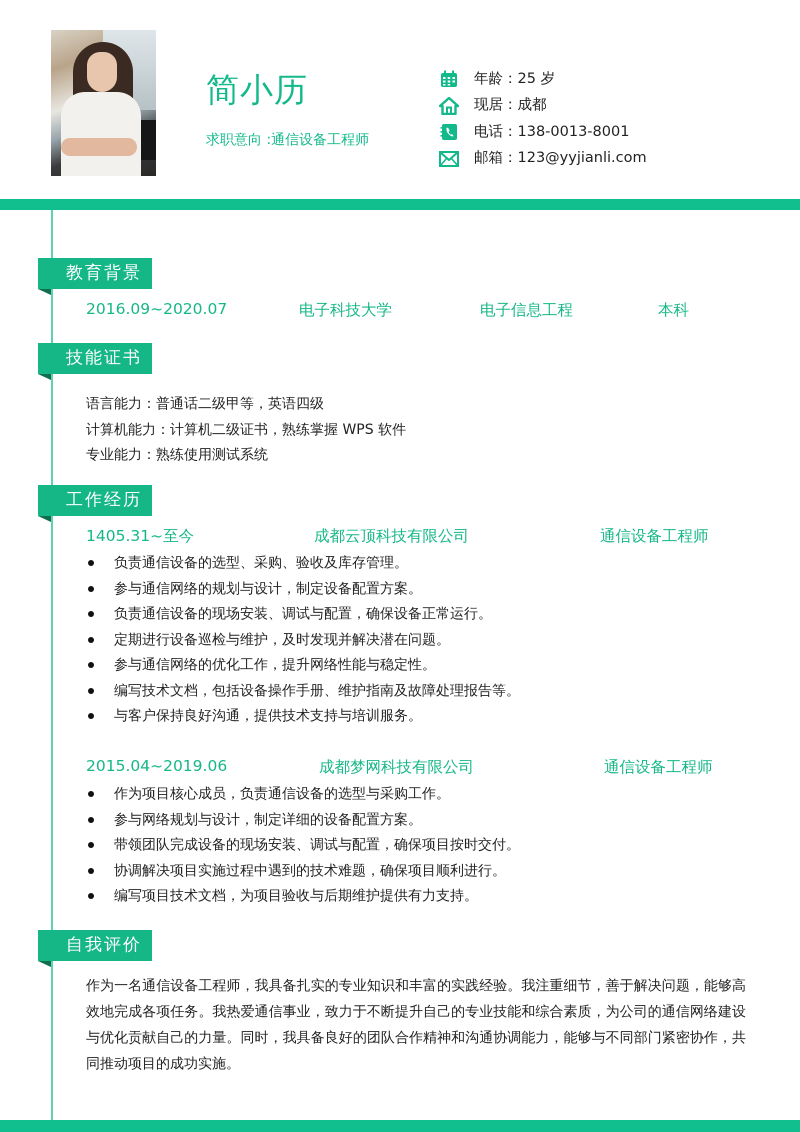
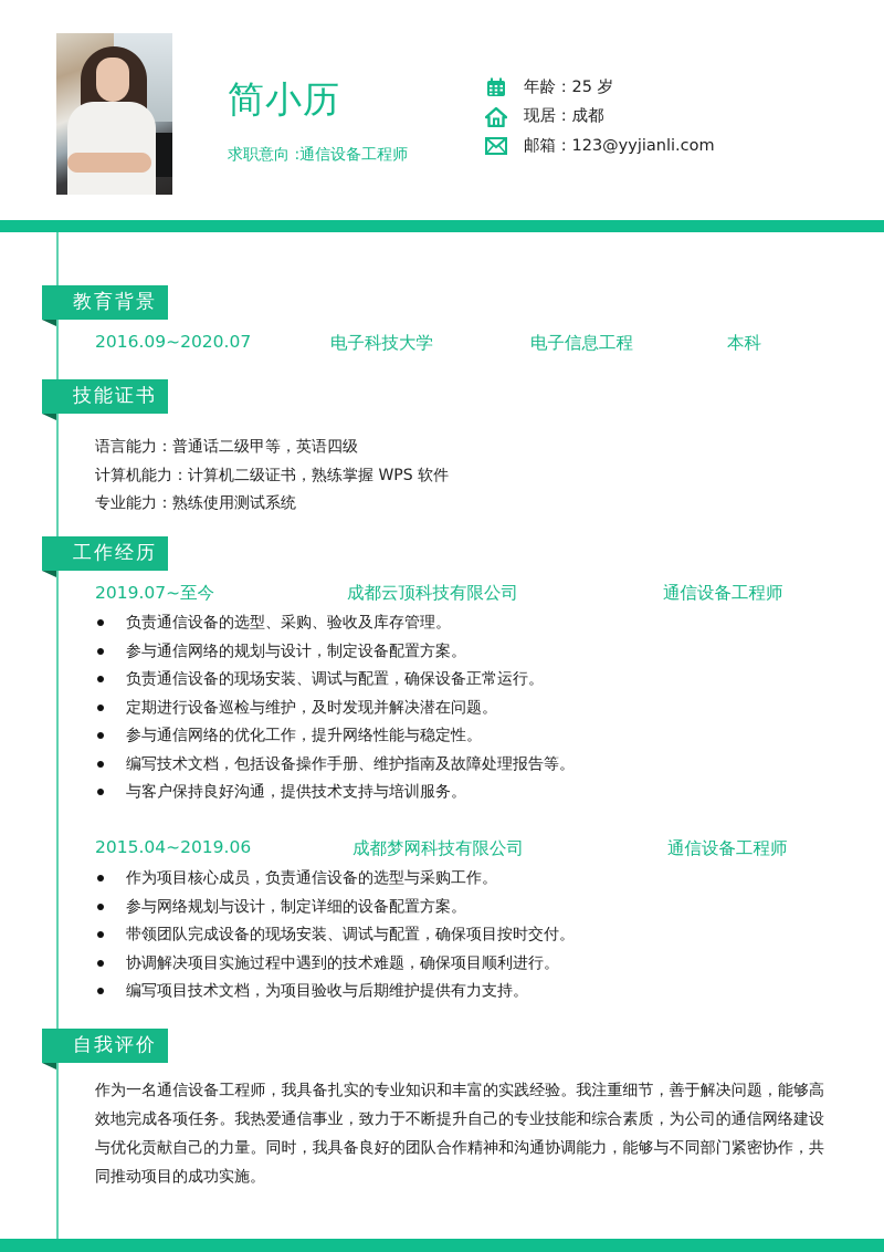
  简小历
  求职意向 :通信设备工程师
  年龄：25 岁
  现居：成都
- 电话：138-0013-8001
  邮箱：123@yyjianli.com
  教育背景
  2016.09~2020.07
  电子科技大学
  电子信息工程
  本科
  技能证书
  语言能力：普通话二级甲等，英语四级
  计算机能力：计算机二级证书，熟练掌握 WPS 软件
  专业能力：熟练使用测试系统
  工作经历
- 1405.31~至今
+ 2019.07~至今
  成都云顶科技有限公司
  通信设备工程师
  负责通信设备的选型、采购、验收及库存管理。
  参与通信网络的规划与设计，制定设备配置方案。
  负责通信设备的现场安装、调试与配置，确保设备正常运行。
  定期进行设备巡检与维护，及时发现并解决潜在问题。
  参与通信网络的优化工作，提升网络性能与稳定性。
  编写技术文档，包括设备操作手册、维护指南及故障处理报告等。
  与客户保持良好沟通，提供技术支持与培训服务。
  2015.04~2019.06
  成都梦网科技有限公司
  通信设备工程师
  作为项目核心成员，负责通信设备的选型与采购工作。
  参与网络规划与设计，制定详细的设备配置方案。
  带领团队完成设备的现场安装、调试与配置，确保项目按时交付。
  协调解决项目实施过程中遇到的技术难题，确保项目顺利进行。
  编写项目技术文档，为项目验收与后期维护提供有力支持。
  自我评价
  作为一名通信设备工程师，我具备扎实的专业知识和丰富的实践经验。我注重细节，善于解决问题，能够高效地完成各项任务。我热爱通信事业，致力于不断提升自己的专业技能和综合素质，为公司的通信网络建设与优化贡献自己的力量。同时，我具备良好的团队合作精神和沟通协调能力，能够与不同部门紧密协作，共同推动项目的成功实施。
